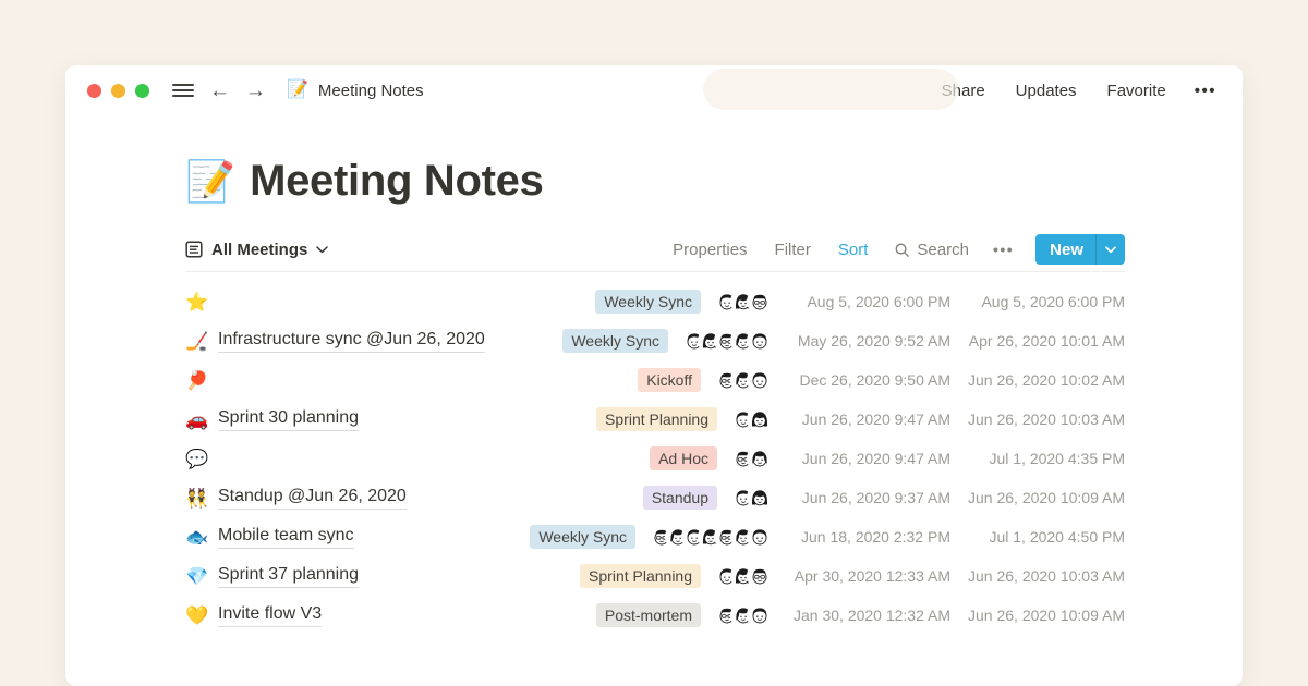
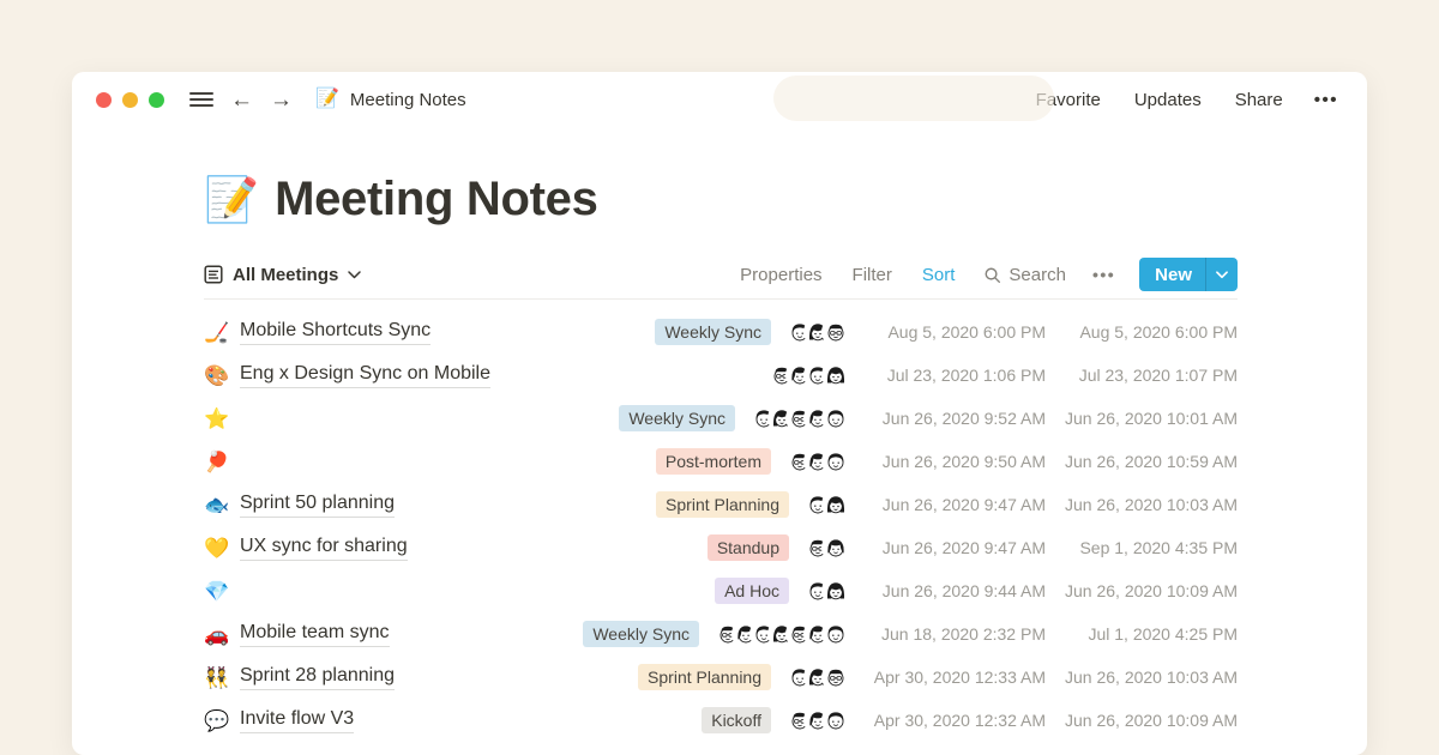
  ←
  →
  📝
  Meeting Notes
- Share
+ Favorite
  Updates
- Favorite
+ Share
  •••
  📝
  Meeting Notes
  All Meetings
  Properties
  Filter
  Sort
  Search
  •••
  New
- ⭐
+ 🏒
+ Mobile Shortcuts Sync
  Weekly Sync
  Aug 5, 2020 6:00 PM
  Aug 5, 2020 6:00 PM
+ 🎨
+ Eng x Design Sync on Mobile
+ Jul 23, 2020 1:06 PM
+ Jul 23, 2020 1:07 PM
- 🏒
+ ⭐
- Infrastructure sync @Jun 26, 2020
  Weekly Sync
- May 26, 2020 9:52 AM
+ Jun 26, 2020 9:52 AM
- Apr 26, 2020 10:01 AM
+ Jun 26, 2020 10:01 AM
  🏓
- Kickoff
+ Post-mortem
- Dec 26, 2020 9:50 AM
+ Jun 26, 2020 9:50 AM
- Jun 26, 2020 10:02 AM
+ Jun 26, 2020 10:59 AM
- 🚗
+ 🐟
- Sprint 30 planning
+ Sprint 50 planning
  Sprint Planning
  Jun 26, 2020 9:47 AM
  Jun 26, 2020 10:03 AM
- 💬
+ 💛
+ UX sync for sharing
- Ad Hoc
+ Standup
  Jun 26, 2020 9:47 AM
- Jul 1, 2020 4:35 PM
+ Sep 1, 2020 4:35 PM
- 👯
+ 💎
- Standup @Jun 26, 2020
- Standup
+ Ad Hoc
- Jun 26, 2020 9:37 AM
+ Jun 26, 2020 9:44 AM
  Jun 26, 2020 10:09 AM
- 🐟
+ 🚗
  Mobile team sync
  Weekly Sync
  Jun 18, 2020 2:32 PM
- Jul 1, 2020 4:50 PM
+ Jul 1, 2020 4:25 PM
- 💎
+ 👯
- Sprint 37 planning
+ Sprint 28 planning
  Sprint Planning
  Apr 30, 2020 12:33 AM
  Jun 26, 2020 10:03 AM
- 💛
+ 💬
  Invite flow V3
- Post-mortem
+ Kickoff
- Jan 30, 2020 12:32 AM
+ Apr 30, 2020 12:32 AM
  Jun 26, 2020 10:09 AM
